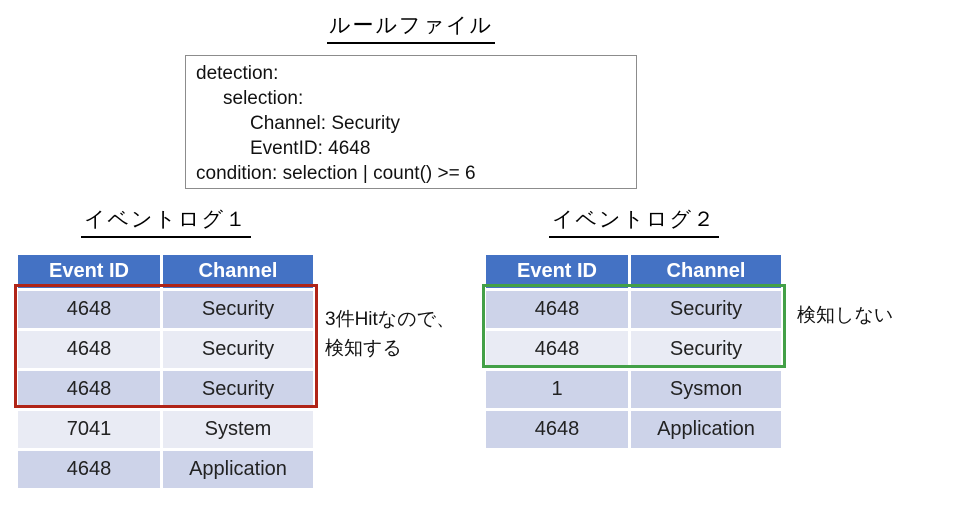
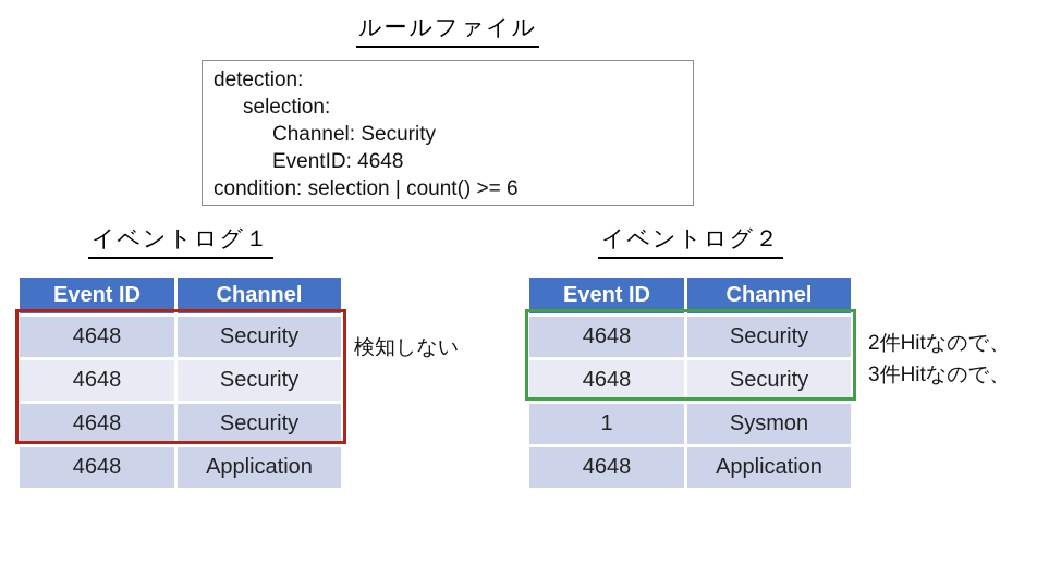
  ルールファイル
  detection:
  selection:
  Channel: Security
  EventID: 4648
  condition: selection | count() >= 6
  イベントログ１
  Event ID	Channel
  4648	Security
  4648	Security
  4648	Security
- 7041	System
  4648	Application
- 3件Hitなので、
+ 検知しない
- 検知する
  イベントログ２
  Event ID	Channel
  4648	Security
  4648	Security
  1	Sysmon
  4648	Application
+ 2件Hitなので、
- 検知しない
+ 3件Hitなので、
